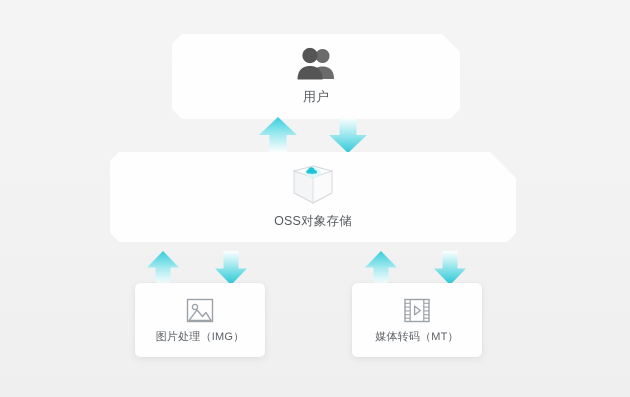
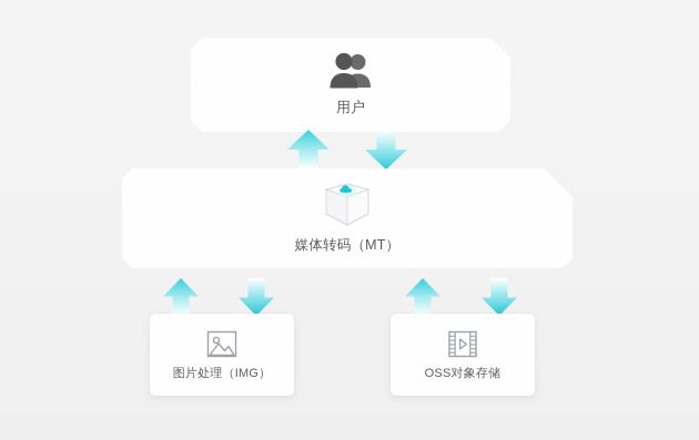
  用户
- OSS对象存储
+ 媒体转码（MT）
  图片处理（IMG）
- 媒体转码（MT）
+ OSS对象存储
